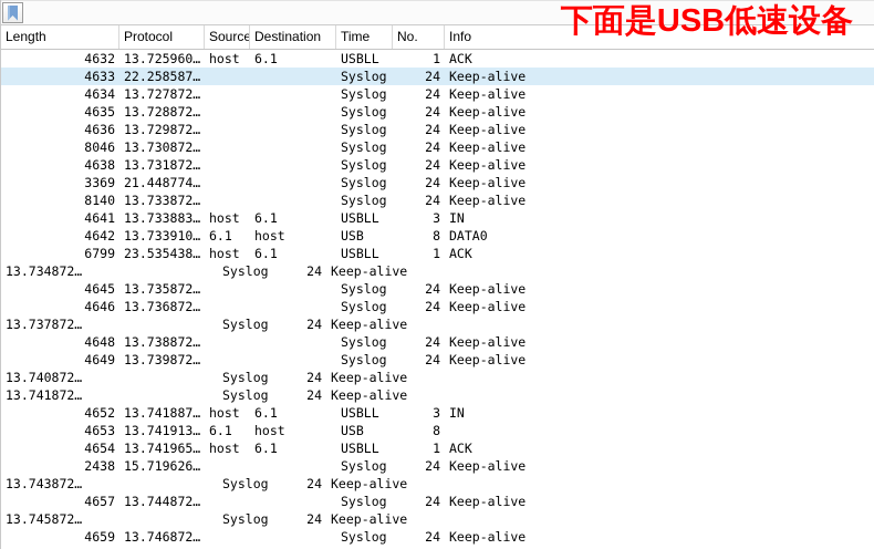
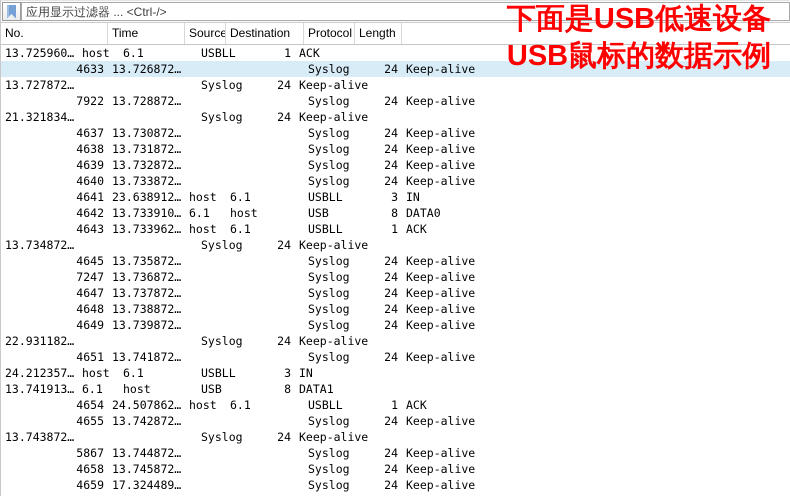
+ 应用显示过滤器 ... <Ctrl-/>
- Length
+ No.
- Protocol
+ Time
  Source
  Destination
- Time
+ Protocol
- No.
+ Length
- Info
- 4632
  13.725960…
  host
  6.1
  USBLL
  1
  ACK
  4633
- 22.258587…
+ 13.726872…
  Syslog
  24
  Keep-alive
- 4634
  13.727872…
  Syslog
  24
  Keep-alive
- 4635
+ 7922
  13.728872…
  Syslog
  24
  Keep-alive
- 4636
- 13.729872…
+ 21.321834…
  Syslog
  24
  Keep-alive
- 8046
+ 4637
  13.730872…
  Syslog
  24
  Keep-alive
  4638
  13.731872…
  Syslog
  24
  Keep-alive
- 3369
+ 4639
- 21.448774…
+ 13.732872…
  Syslog
  24
  Keep-alive
- 8140
+ 4640
  13.733872…
  Syslog
  24
  Keep-alive
  4641
- 13.733883…
+ 23.638912…
  host
  6.1
  USBLL
  3
  IN
  4642
  13.733910…
  6.1
  host
  USB
  8
  DATA0
- 6799
+ 4643
- 23.535438…
+ 13.733962…
  host
  6.1
  USBLL
  1
  ACK
  13.734872…
  Syslog
  24
  Keep-alive
  4645
  13.735872…
  Syslog
  24
  Keep-alive
- 4646
+ 7247
  13.736872…
  Syslog
  24
  Keep-alive
+ 4647
  13.737872…
  Syslog
  24
  Keep-alive
  4648
  13.738872…
  Syslog
  24
  Keep-alive
  4649
  13.739872…
  Syslog
  24
  Keep-alive
- 13.740872…
+ 22.931182…
  Syslog
  24
  Keep-alive
+ 4651
  13.741872…
  Syslog
  24
  Keep-alive
- 4652
- 13.741887…
+ 24.212357…
  host
  6.1
  USBLL
  3
  IN
- 4653
  13.741913…
  6.1
  host
  USB
  8
+ DATA1
  4654
- 13.741965…
+ 24.507862…
  host
  6.1
  USBLL
  1
  ACK
- 2438
+ 4655
- 15.719626…
+ 13.742872…
  Syslog
  24
  Keep-alive
  13.743872…
  Syslog
  24
  Keep-alive
- 4657
+ 5867
  13.744872…
  Syslog
  24
  Keep-alive
+ 4658
  13.745872…
  Syslog
  24
  Keep-alive
  4659
- 13.746872…
+ 17.324489…
  Syslog
  24
  Keep-alive
  下面是USB低速设备
+ USB鼠标的数据示例
